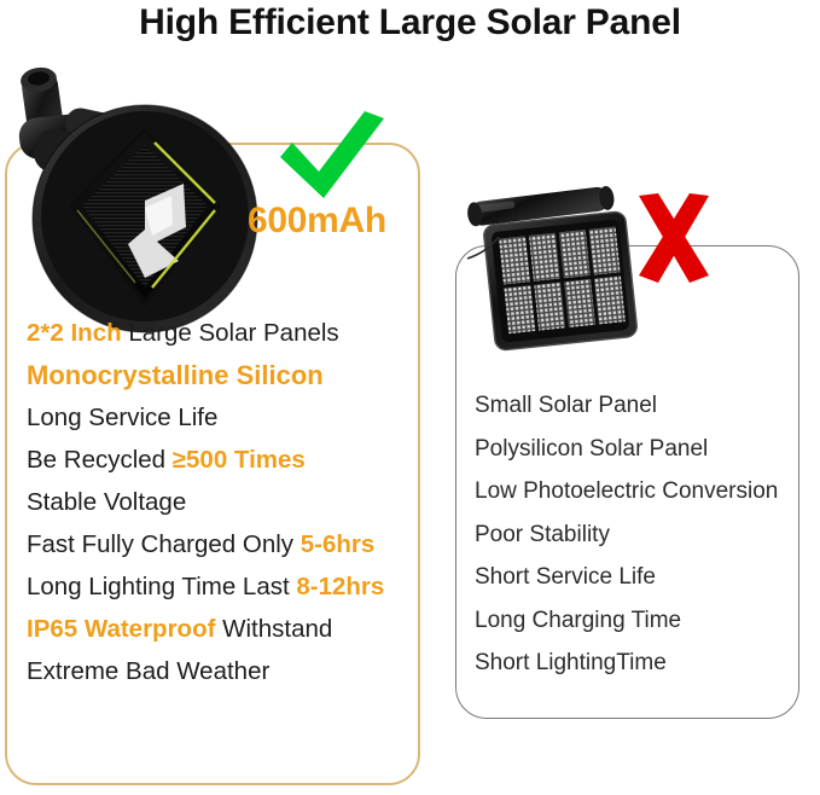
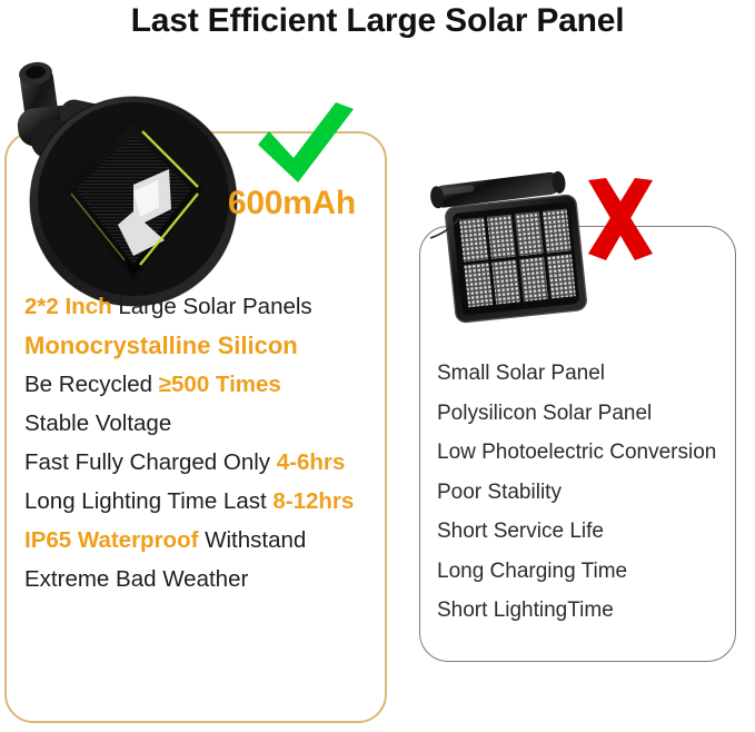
- High Efficient Large Solar Panel
+ Last Efficient Large Solar Panel
  600mAh
  2*2 Inch Large Solar Panels
  Monocrystalline Silicon
- Long Service Life
  Be Recycled ≥500 Times
  Stable Voltage
- Fast Fully Charged Only 5-6hrs
+ Fast Fully Charged Only 4-6hrs
  Long Lighting Time Last 8-12hrs
  IP65 Waterproof Withstand
  Extreme Bad Weather
  Small Solar Panel
  Polysilicon Solar Panel
  Low Photoelectric Conversion
  Poor Stability
  Short Service Life
  Long Charging Time
  Short LightingTime
